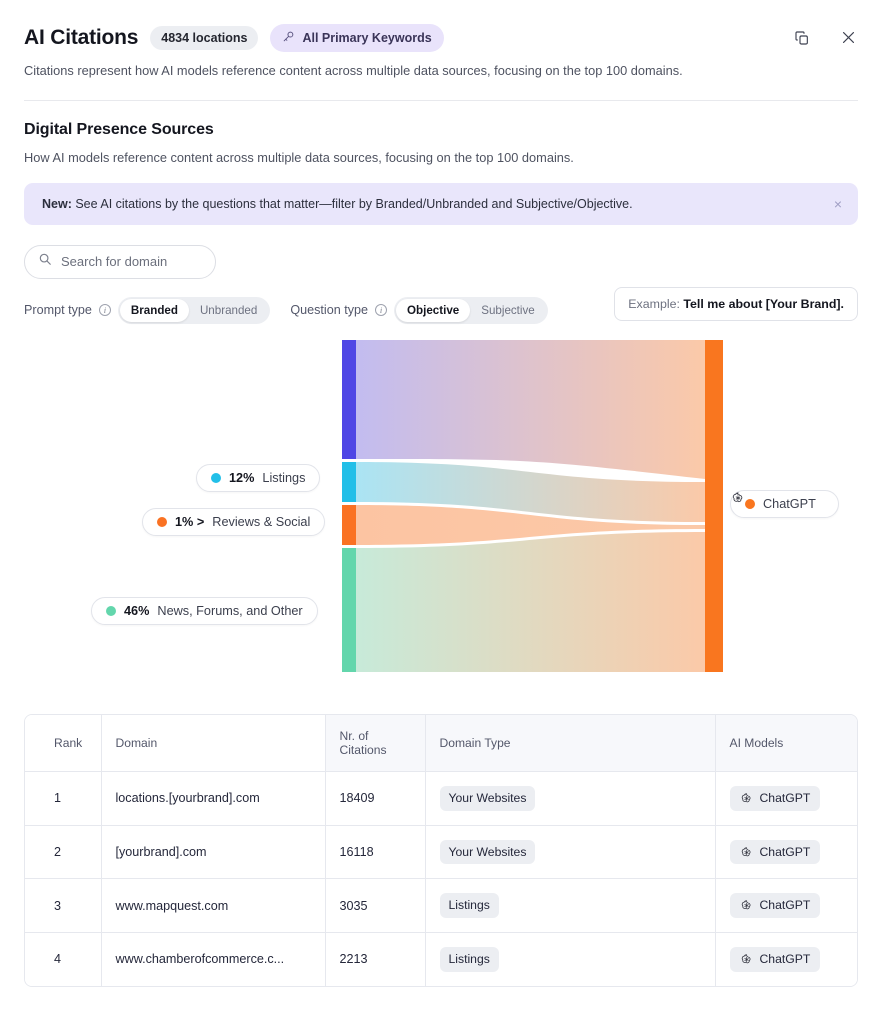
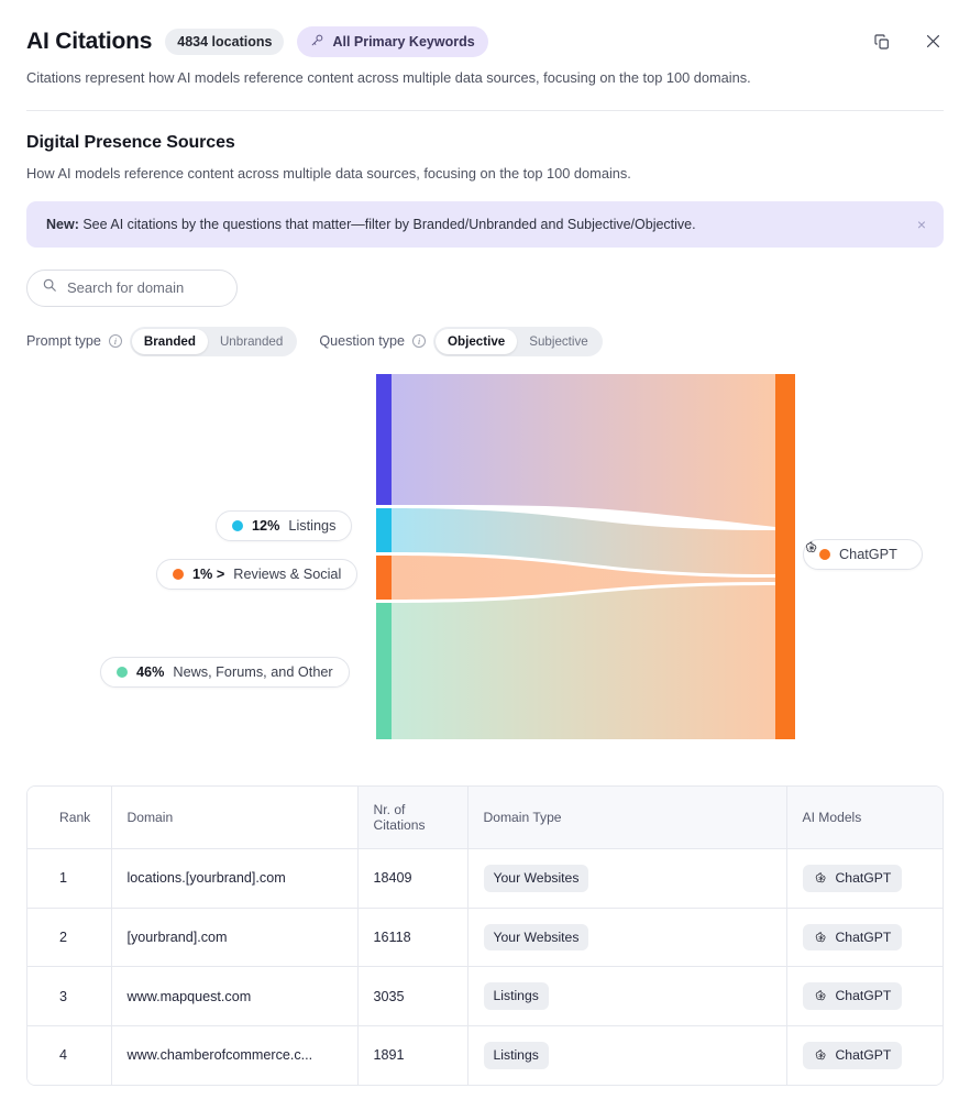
  AI Citations
  4834 locations
  All Primary Keywords
  Citations represent how AI models reference content across multiple data sources, focusing on the top 100 domains.
  Digital Presence Sources
  How AI models reference content across multiple data sources, focusing on the top 100 domains.
  New: See AI citations by the questions that matter—filter by Branded/Unbranded and Subjective/Objective.
  ×
  Search for domain
  Prompt type
  i
  Branded
  Unbranded
  Question type
  i
  Objective
  Subjective
- Example: Tell me about [Your Brand].
  12%
  Listings
  1% >
  Reviews & Social
  46%
  News, Forums, and Other
  ChatGPT
  Rank	Domain	Nr. of Citations	Domain Type	AI Models
  1	locations.[yourbrand].com	18409	Your Websites	ChatGPT
  2	[yourbrand].com	16118	Your Websites	ChatGPT
  3	www.mapquest.com	3035	Listings	ChatGPT
- 4	www.chamberofcommerce.c...	2213	Listings	ChatGPT
+ 4	www.chamberofcommerce.c...	1891	Listings	ChatGPT
